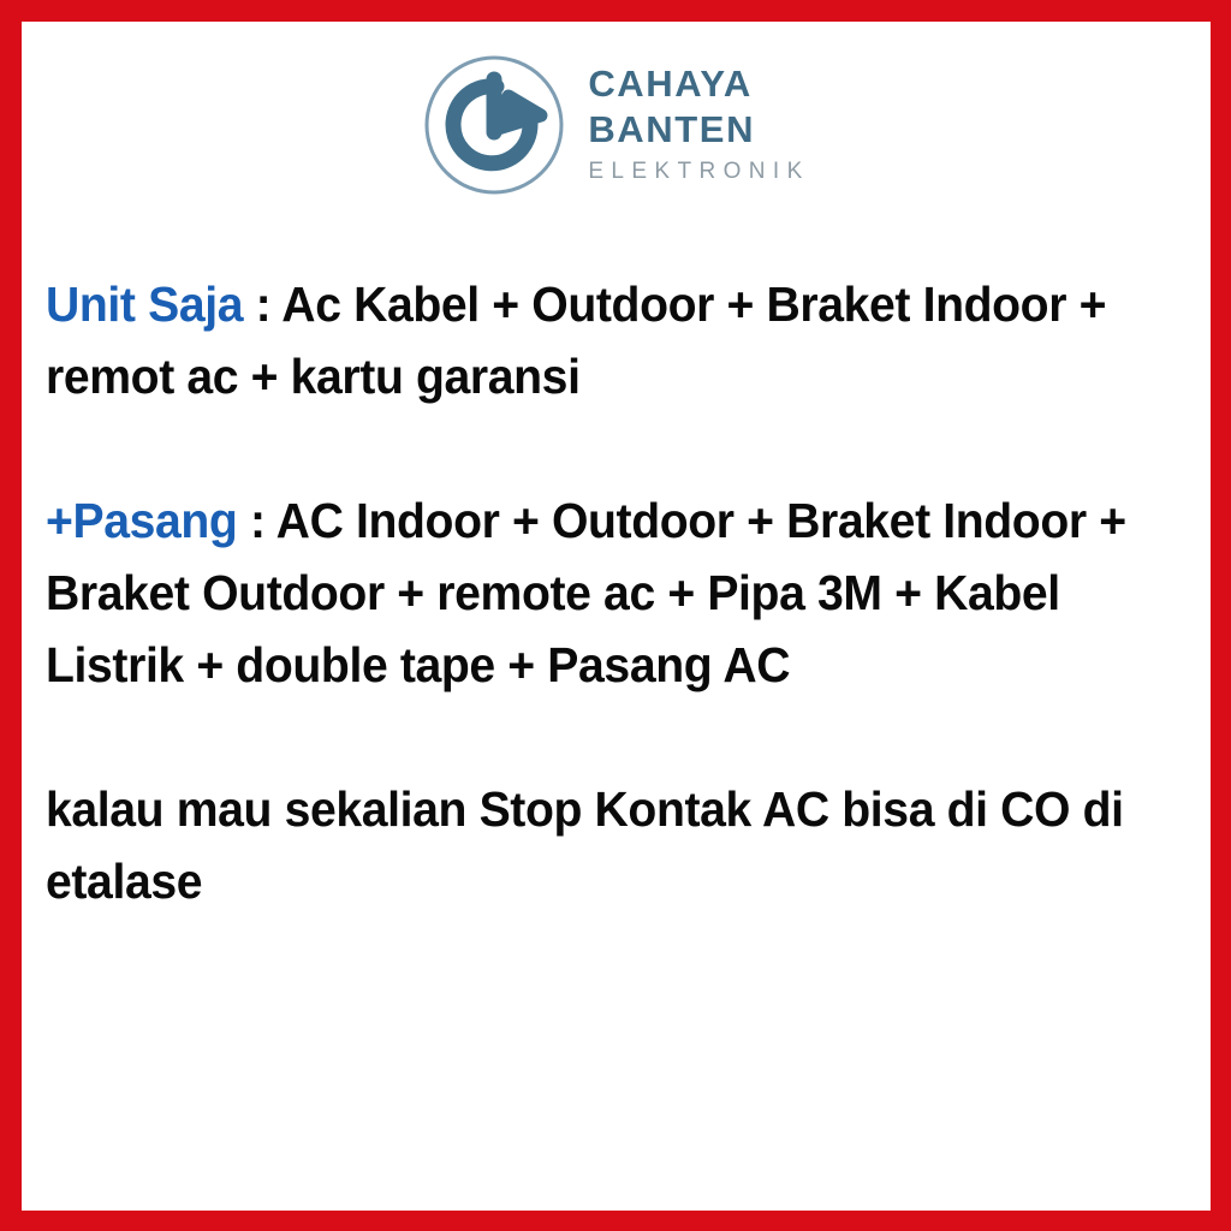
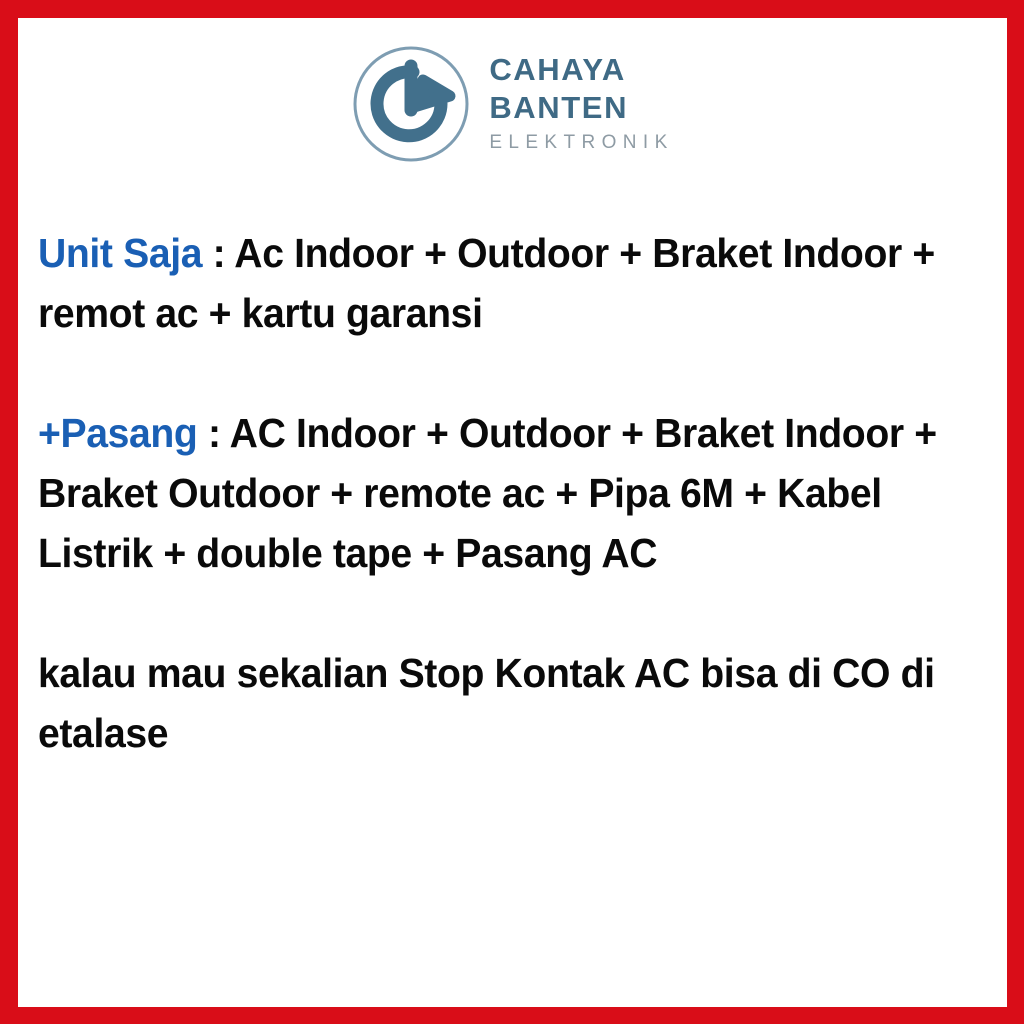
  CAHAYA
  BANTEN
  ELEKTRONIK
- Unit Saja : Ac Kabel + Outdoor + Braket Indoor + remot ac + kartu garansi
+ Unit Saja : Ac Indoor + Outdoor + Braket Indoor + remot ac + kartu garansi
- +Pasang : AC Indoor + Outdoor + Braket Indoor + Braket Outdoor + remote ac + Pipa 3M + Kabel Listrik + double tape + Pasang AC
+ +Pasang : AC Indoor + Outdoor + Braket Indoor + Braket Outdoor + remote ac + Pipa 6M + Kabel Listrik + double tape + Pasang AC
  kalau mau sekalian Stop Kontak AC bisa di CO di etalase
